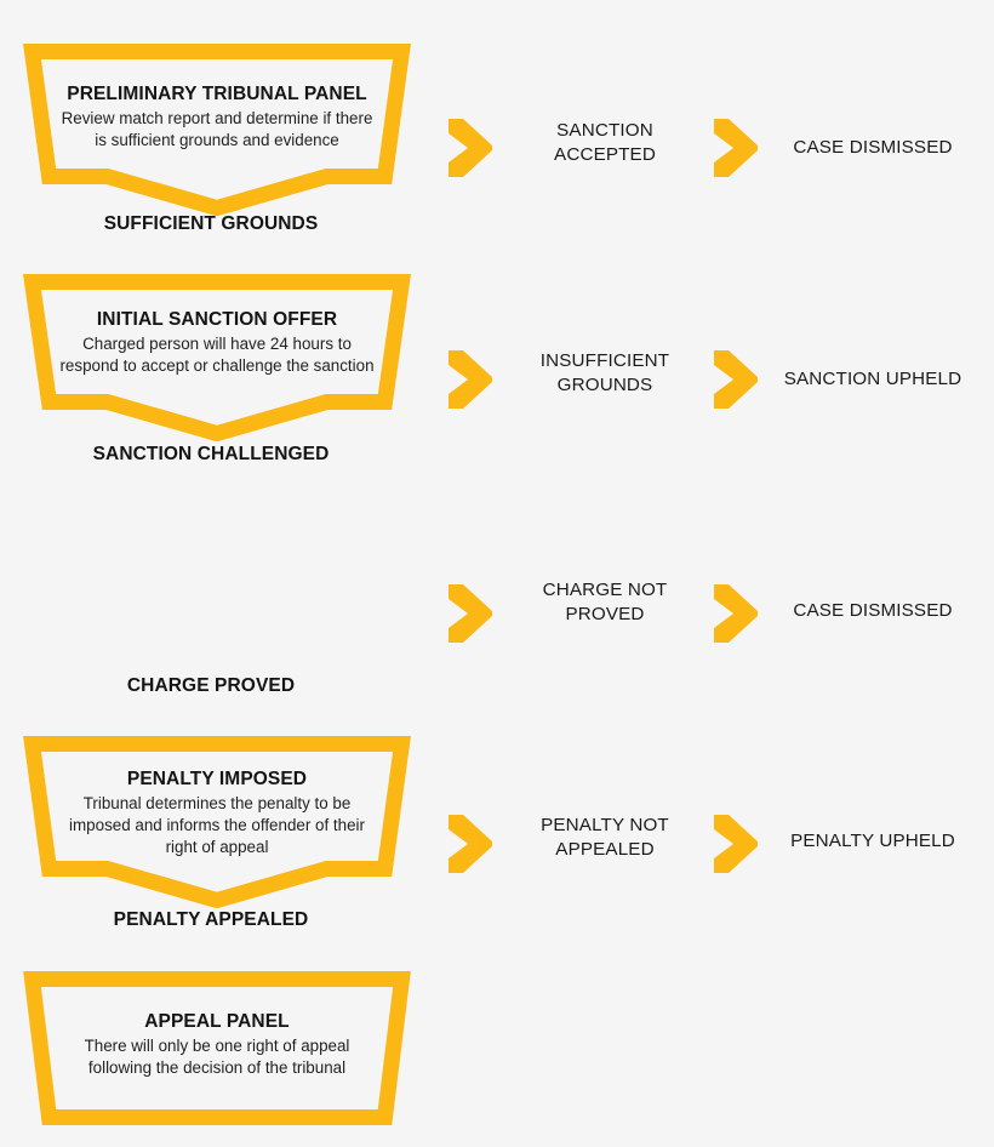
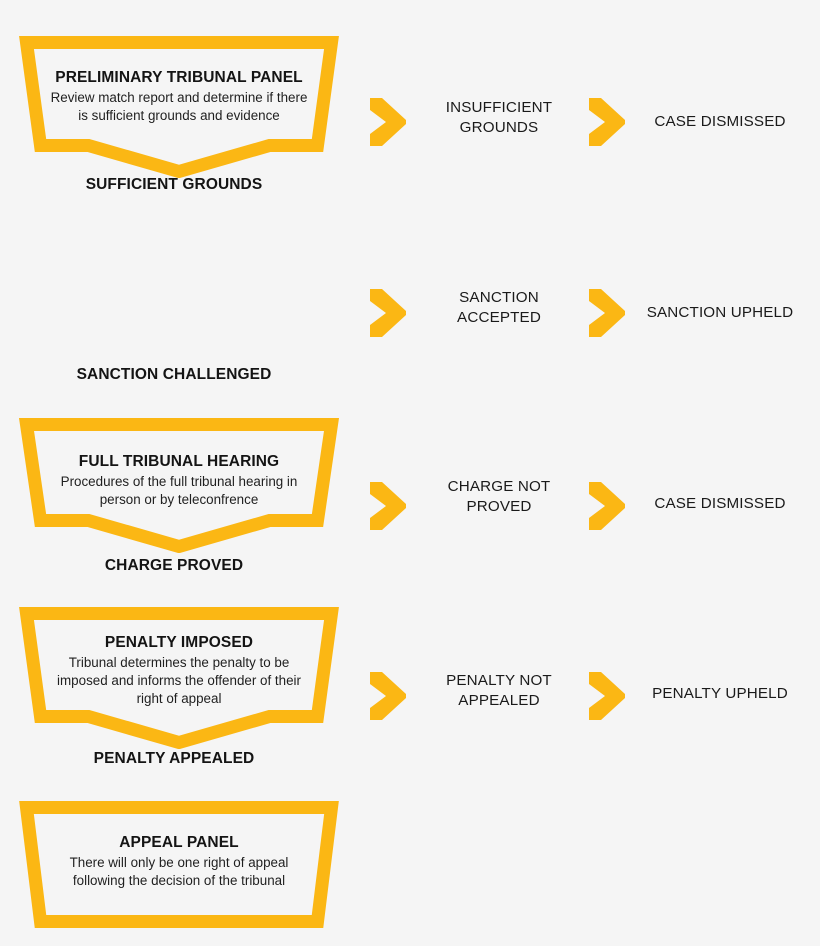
  PRELIMINARY TRIBUNAL PANEL
  Review match report and determine if there is sufficient grounds and evidence
  SUFFICIENT GROUNDS
- SANCTION ACCEPTED
+ INSUFFICIENT GROUNDS
  CASE DISMISSED
- INITIAL SANCTION OFFER
- Charged person will have 24 hours to respond to accept or challenge the sanction
  SANCTION CHALLENGED
- INSUFFICIENT GROUNDS
+ SANCTION ACCEPTED
  SANCTION UPHELD
+ FULL TRIBUNAL HEARING
+ Procedures of the full tribunal hearing in person or by teleconfrence
  CHARGE PROVED
  CHARGE NOT PROVED
  CASE DISMISSED
  PENALTY IMPOSED
  Tribunal determines the penalty to be imposed and informs the offender of their right of appeal
  PENALTY APPEALED
  PENALTY NOT APPEALED
  PENALTY UPHELD
  APPEAL PANEL
  There will only be one right of appeal following the decision of the tribunal
